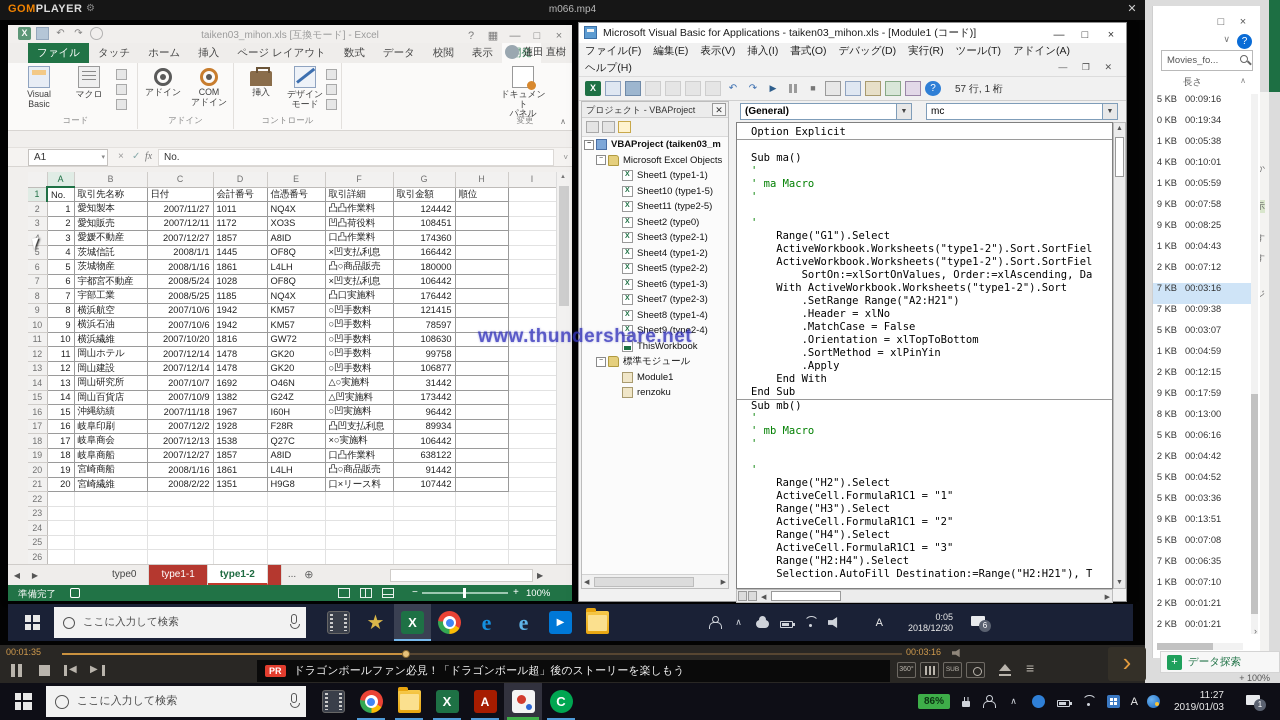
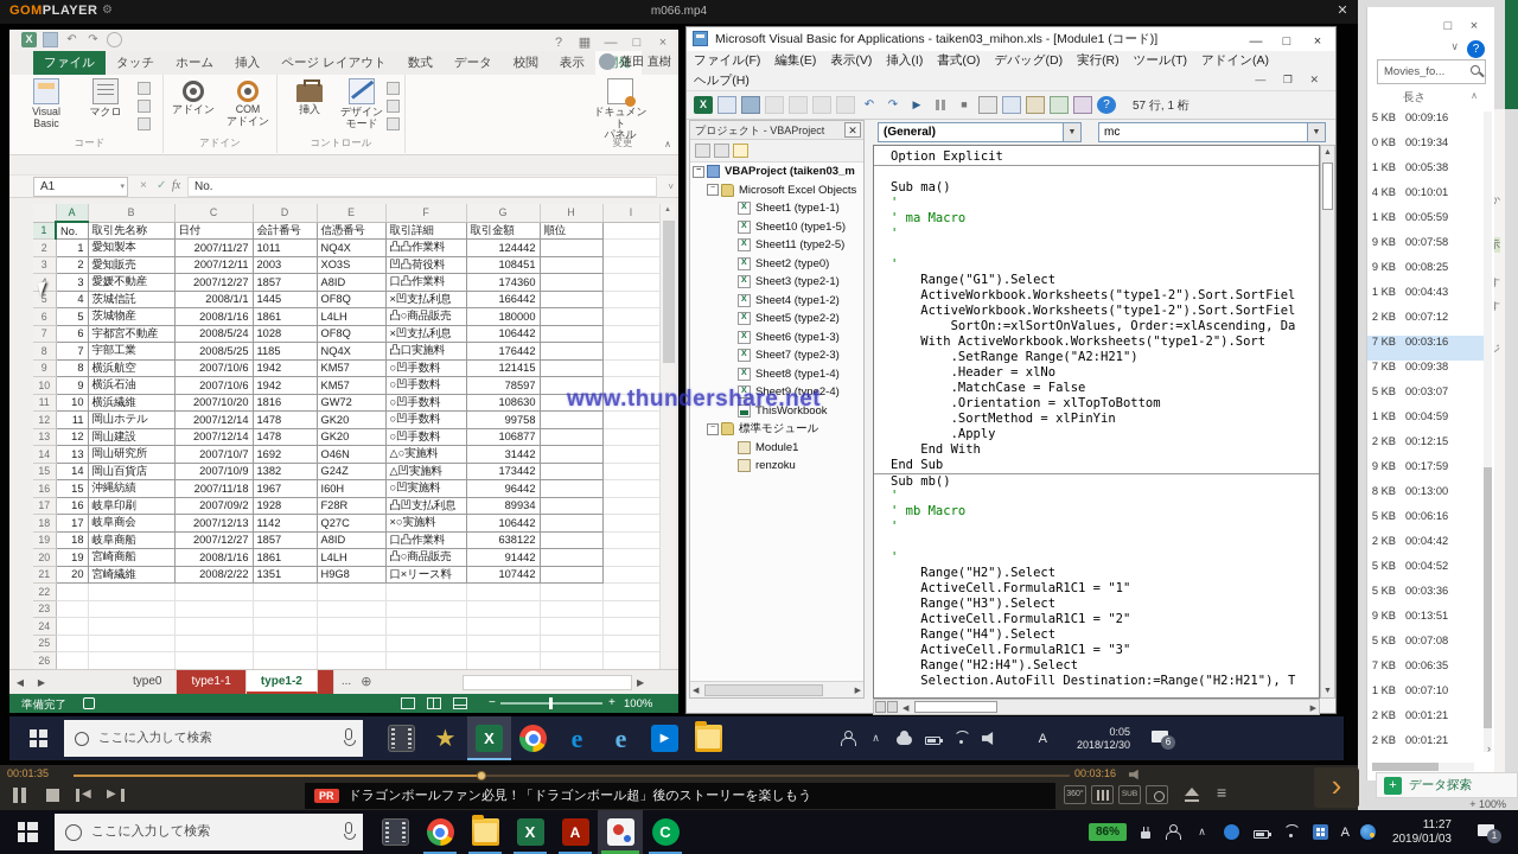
  か
  示
  す
  す
  ジ
  ?
  Movies_fo...
  長さ
  5 KB
  00:09:16
  0 KB
  00:19:34
  1 KB
  00:05:38
  4 KB
  00:10:01
  1 KB
  00:05:59
  9 KB
  00:07:58
  9 KB
  00:08:25
  1 KB
  00:04:43
  2 KB
  00:07:12
  7 KB
  00:03:16
  7 KB
  00:09:38
  5 KB
  00:03:07
  1 KB
  00:04:59
  2 KB
  00:12:15
  9 KB
  00:17:59
  8 KB
  00:13:00
  5 KB
  00:06:16
  2 KB
  00:04:42
  5 KB
  00:04:52
  5 KB
  00:03:36
  9 KB
  00:13:51
  5 KB
  00:07:08
  7 KB
  00:06:35
  1 KB
  00:07:10
  2 KB
  00:01:21
  2 KB
  00:01:21
  +
  データ探索
  + 100%
  GOMPLAYER
  m066.mp4
- taiken03_mihon.xls [互換モード] - Excel
  ファイル
  タッチ
  ホーム
  挿入
  ページ レイアウト
  数式
  データ
  校閲
  表示
  蓮田 直樹
  Visual Basic
  マクロ
  コード
  アドイン
  COM
  アドイン
  アドイン
  挿入
  デザイン
  モード
  コントロール
  ドキュメント
  パネル
  変更
  A1
  No.
  	A	B	C	D	E	F	G	H	I
  1	No.	取引先名称	日付	会計番号	信憑番号	取引詳細	取引金額	順位
  2	1	愛知製本	2007/11/27	1011	NQ4X	凸凸作業料	124442
- 3	2	愛知販売	2007/12/11	1172	XO3S	凹凸荷役料	108451
+ 3	2	愛知販売	2007/12/11	2003	XO3S	凹凸荷役料	108451
  4	3	愛媛不動産	2007/12/27	1857	A8ID	口凸作業料	174360
  5	4	茨城信託	2008/1/1	1445	OF8Q	×凹支払利息	166442
  6	5	茨城物産	2008/1/16	1861	L4LH	凸○商品販売	180000
  7	6	宇都宮不動産	2008/5/24	1028	OF8Q	×凹支払利息	106442
  8	7	宇部工業	2008/5/25	1185	NQ4X	凸口実施料	176442
  9	8	横浜航空	2007/10/6	1942	KM57	○凹手数料	121415
  10	9	横浜石油	2007/10/6	1942	KM57	○凹手数料	78597
  11	10	横浜繊維	2007/10/20	1816	GW72	○凹手数料	108630
  12	11	岡山ホテル	2007/12/14	1478	GK20	○凹手数料	99758
  13	12	岡山建設	2007/12/14	1478	GK20	○凹手数料	106877
  14	13	岡山研究所	2007/10/7	1692	O46N	△○実施料	31442
  15	14	岡山百貨店	2007/10/9	1382	G24Z	△凹実施料	173442
  16	15	沖縄紡績	2007/11/18	1967	I60H	○凹実施料	96442
- 17	16	岐阜印刷	2007/12/2	1928	F28R	凸凹支払利息	89934
+ 17	16	岐阜印刷	2007/09/2	1928	F28R	凸凹支払利息	89934
- 18	17	岐阜商会	2007/12/13	1538	Q27C	×○実施料	106442
+ 18	17	岐阜商会	2007/12/13	1142	Q27C	×○実施料	106442
  19	18	岐阜商船	2007/12/27	1857	A8ID	口凸作業料	638122
  20	19	宮崎商船	2008/1/16	1861	L4LH	凸○商品販売	91442
  21	20	宮崎繊維	2008/2/22	1351	H9G8	口×リース料	107442
  22
  23
  24
  25
  26
  type0
  type1-1
  type1-2
  ...
  準備完了
  −
  +
  100%
  Microsoft Visual Basic for Applications - taiken03_mihon.xls - [Module1 (コード)]
  ファイル(F)
  編集(E)
  表示(V)
  挿入(I)
  書式(O)
  デバッグ(D)
  実行(R)
  ツール(T)
  アドイン(A)
  ヘルプ(H)
  57 行, 1 桁
  プロジェクト - VBAProject
  VBAProject (taiken03_m
  Microsoft Excel Objects
  Sheet1 (type1-1)
  Sheet10 (type1-5)
  Sheet11 (type2-5)
  Sheet2 (type0)
  Sheet3 (type2-1)
  Sheet4 (type1-2)
  Sheet5 (type2-2)
  Sheet6 (type1-3)
  Sheet7 (type2-3)
  Sheet8 (type1-4)
  Sheet9 (type2-4)
  ThisWorkbook
  標準モジュール
  Module1
  renzoku
  (General)
  mc
  Option Explicit
  Sub ma()
  '
  ' ma Macro
  '
  '
  Range("G1").Select
  ActiveWorkbook.Worksheets("type1-2").Sort.SortFiel
  ActiveWorkbook.Worksheets("type1-2").Sort.SortFiel
  SortOn:=xlSortOnValues, Order:=xlAscending, Da
  With ActiveWorkbook.Worksheets("type1-2").Sort
  .SetRange Range("A2:H21")
  .Header = xlNo
  .MatchCase = False
  .Orientation = xlTopToBottom
  .SortMethod = xlPinYin
  .Apply
  End With
  End Sub
  Sub mb()
  '
  ' mb Macro
  '
  '
  Range("H2").Select
  ActiveCell.FormulaR1C1 = "1"
  Range("H3").Select
  ActiveCell.FormulaR1C1 = "2"
  Range("H4").Select
  ActiveCell.FormulaR1C1 = "3"
  Range("H2:H4").Select
  Selection.AutoFill Destination:=Range("H2:H21"), T
  ここに入力して検索
  A
  0:05
  2018/12/30
  6
  00:01:35
  00:03:16
  PR
  ドラゴンボールファン必見！「ドラゴンボール超」後のストーリーを楽しもう
  ここに入力して検索
  86%
  A
  11:27
  2019/01/03
  1
  www.thundershare.net
